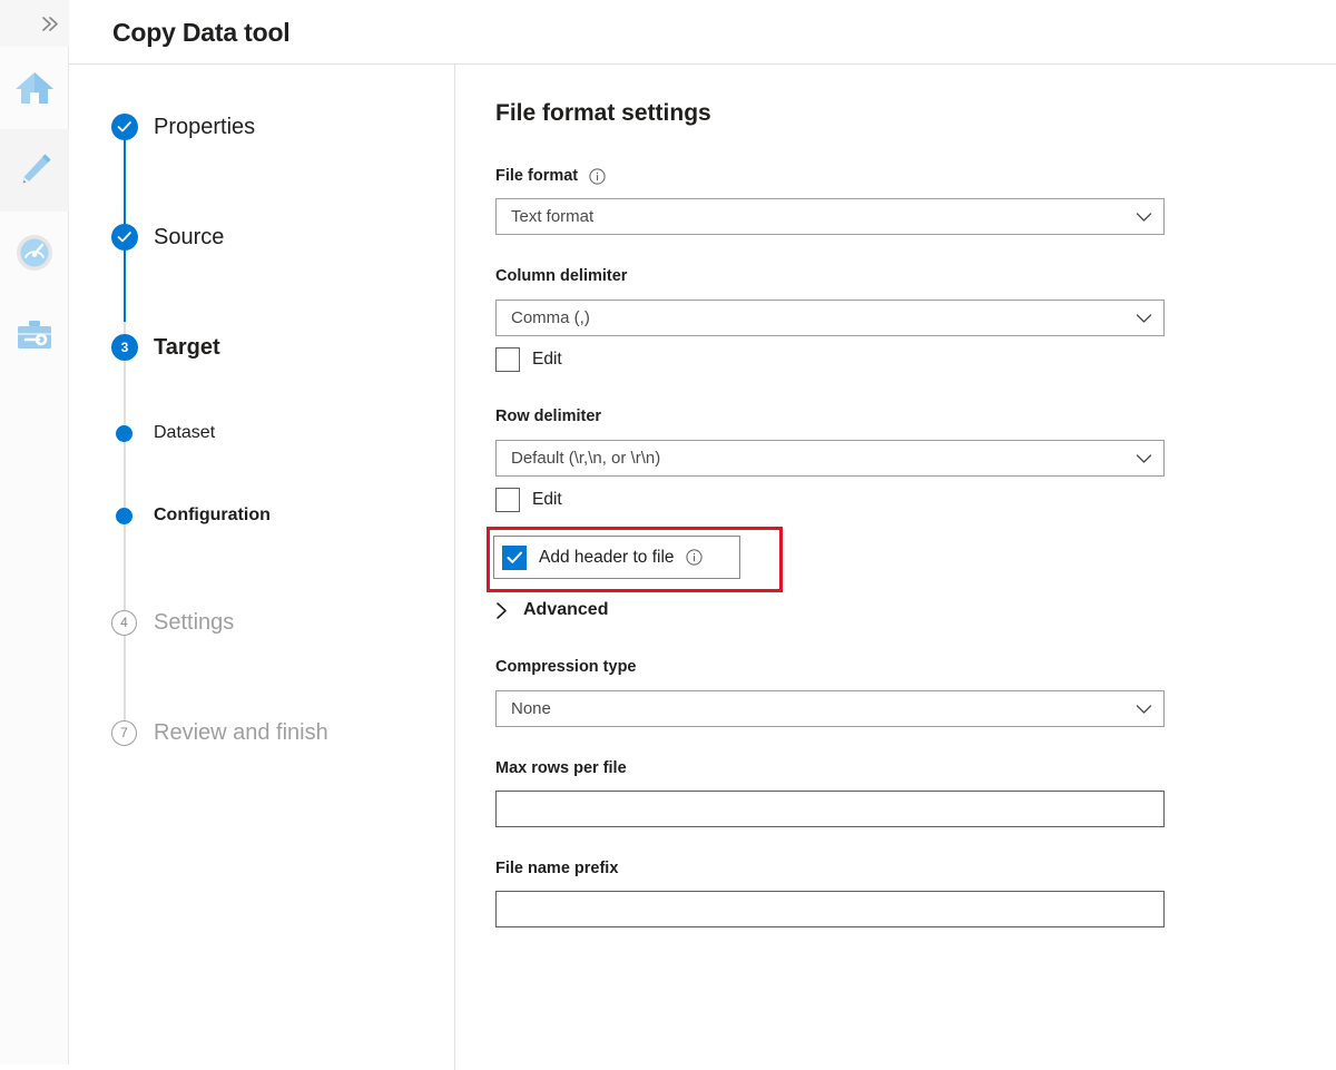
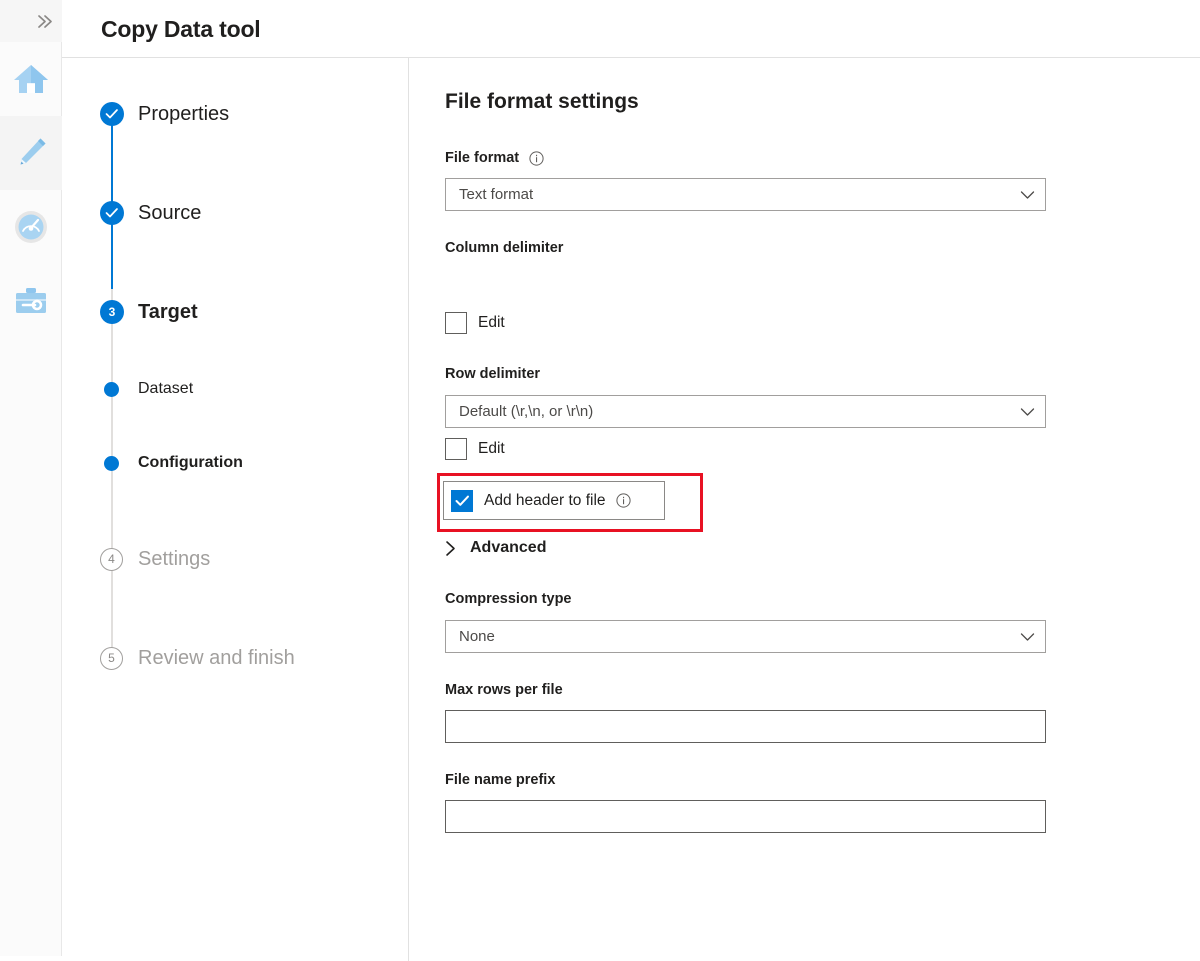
  Copy Data tool
  Properties
  Source
  3
  Target
  Dataset
  Configuration
  4
  Settings
- 7
+ 5
  Review and finish
  File format settings
  File format
  Text format
  Column delimiter
- Comma (,)
  Edit
  Row delimiter
  Default (\r,\n, or \r\n)
  Edit
  Compression type
  None
  Max rows per file
  File name prefix
  Add header to file
  Advanced
